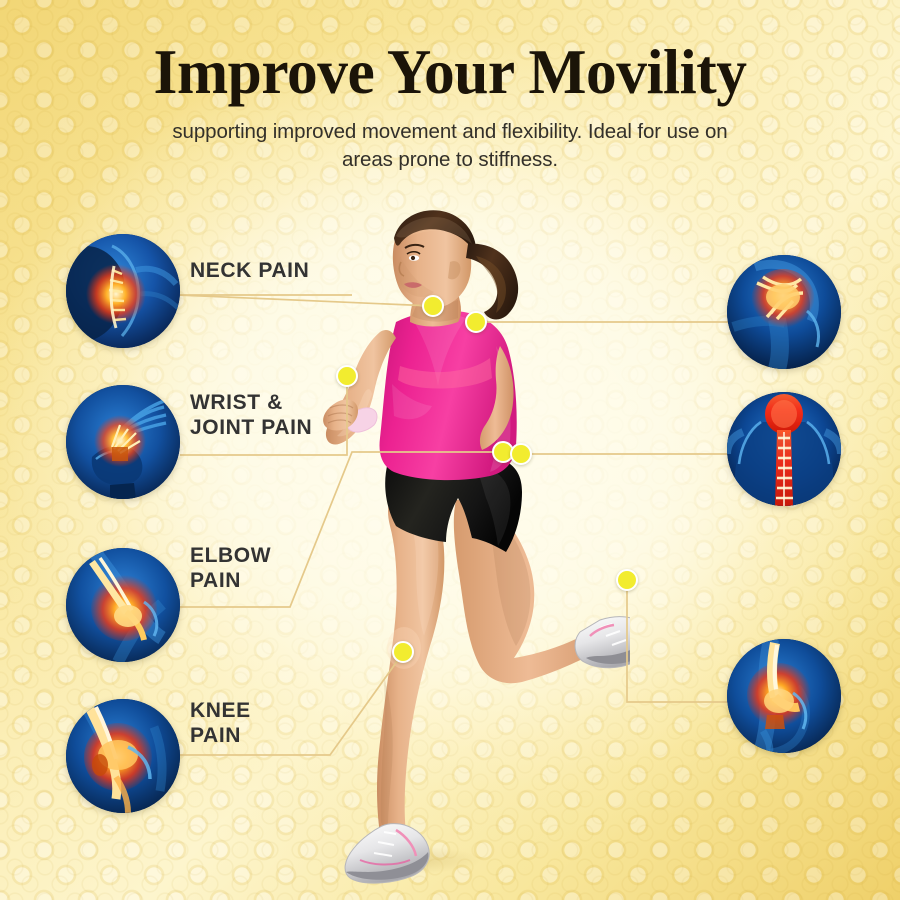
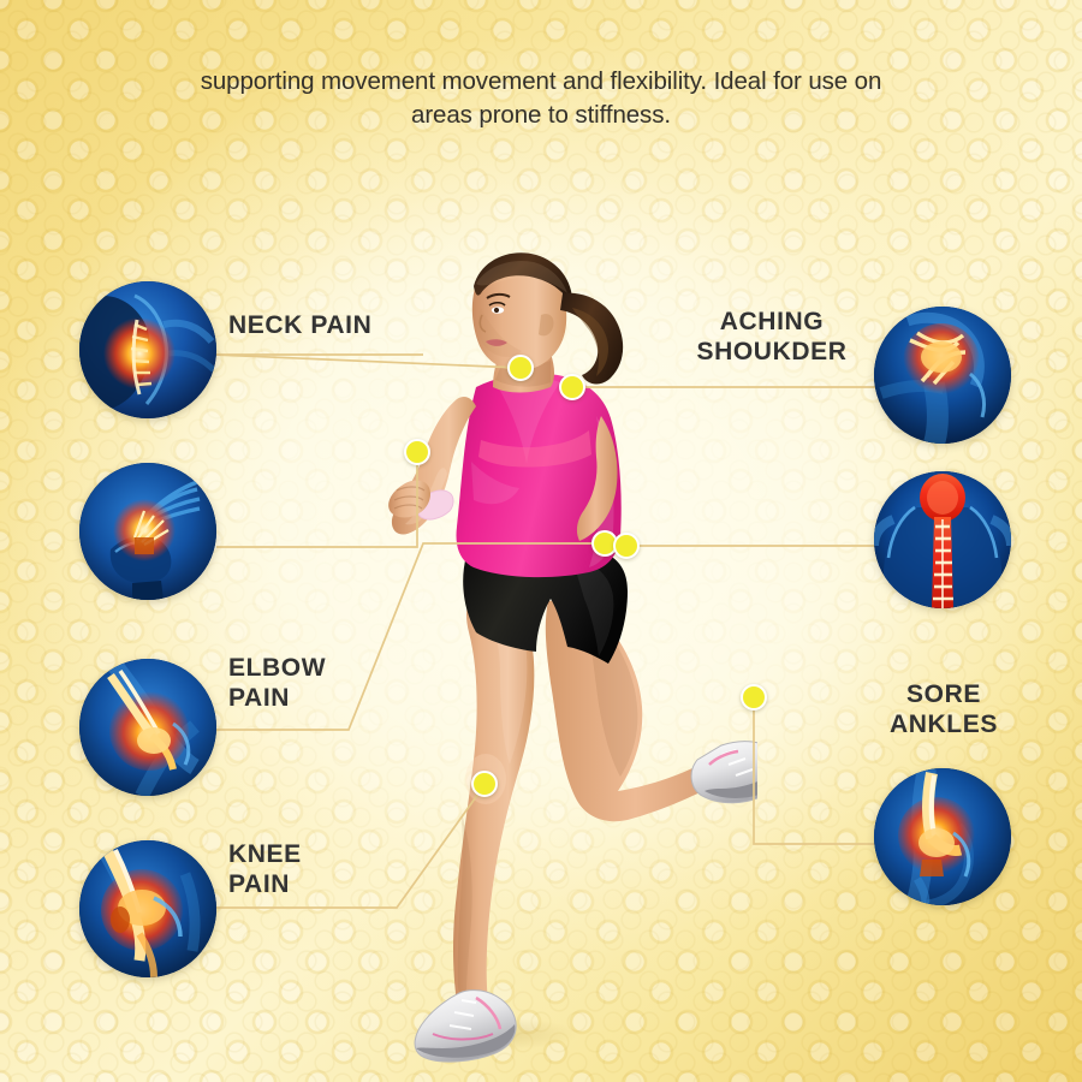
- Improve Your Movility
- supporting improved movement and flexibility. Ideal for use on areas prone to stiffness.
+ supporting movement movement and flexibility. Ideal for use on areas prone to stiffness.
  NECK PAIN
- WRIST &
- JOINT PAIN
  ELBOW
  PAIN
  KNEE
  PAIN
+ ACHING
+ SHOUKDER
+ SORE
+ ANKLES
